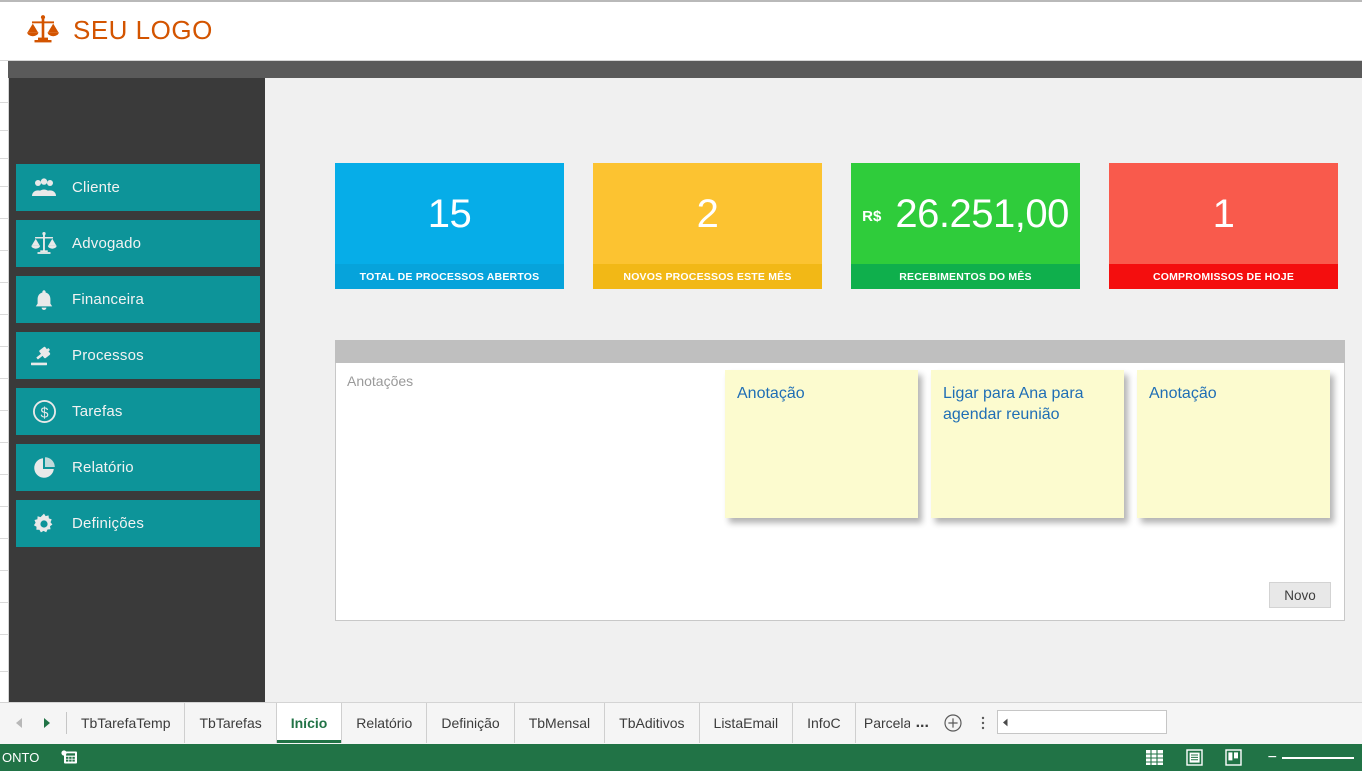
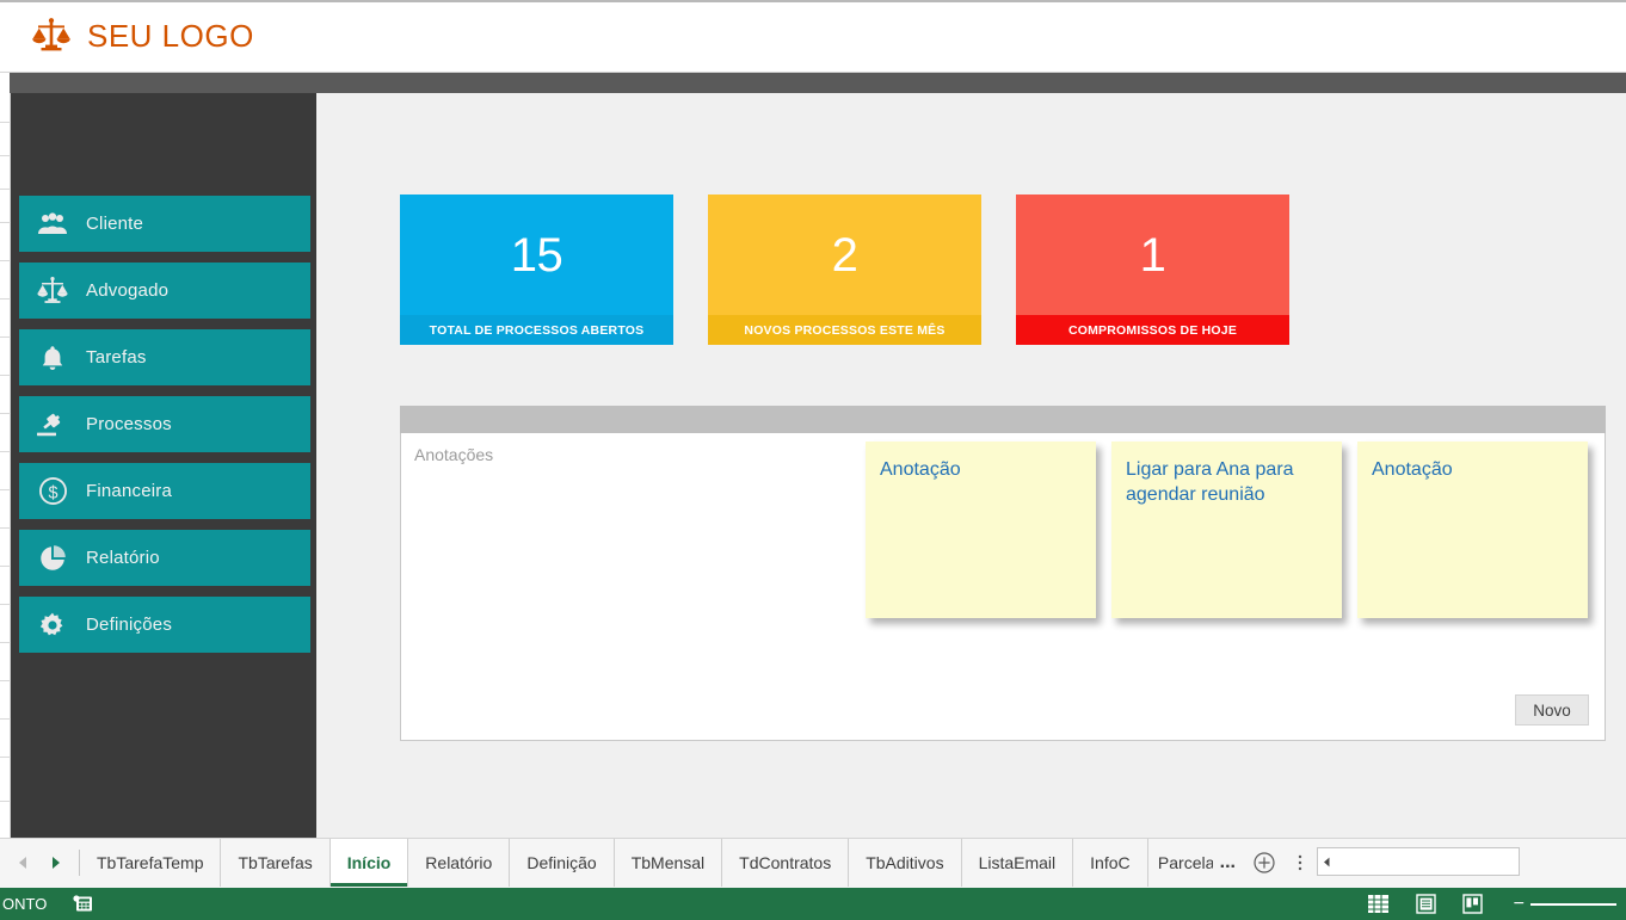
  SEU LOGO
  Cliente
  Advogado
- Financeira
+ Tarefas
  Processos
  $
- Tarefas
+ Financeira
  Relatório
  Definições
  15
  TOTAL DE PROCESSOS ABERTOS
  2
  NOVOS PROCESSOS ESTE MÊS
- R$
- 26.251,00
- RECEBIMENTOS DO MÊS
  1
  COMPROMISSOS DE HOJE
  Anotações
  Anotação
  Ligar para Ana para agendar reunião
  Anotação
  Novo
  TbTarefaTemp
  TbTarefas
  Início
  Relatório
  Definição
  TbMensal
+ TdContratos
  TbAditivos
  ListaEmail
  InfoC
  Parcela
  ...
  ONTO
  −
